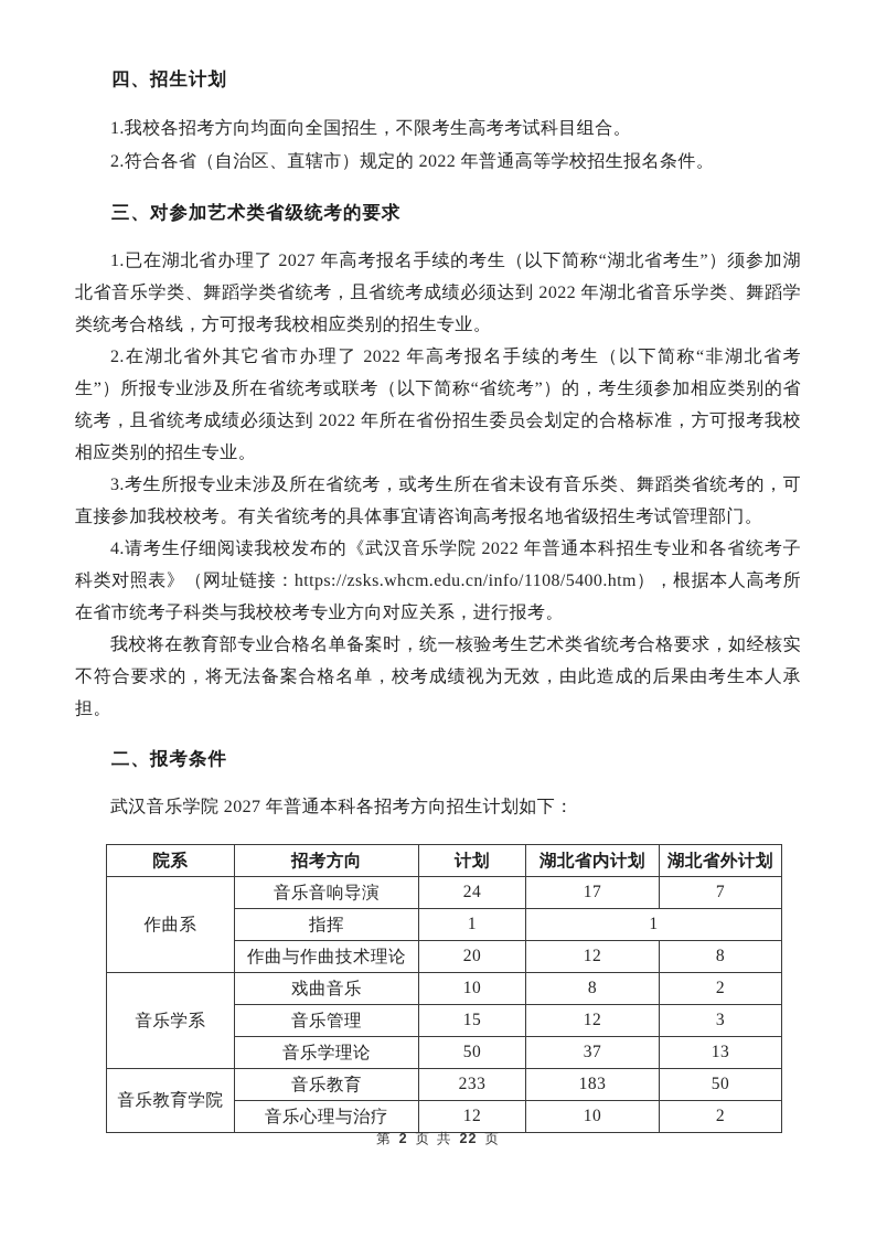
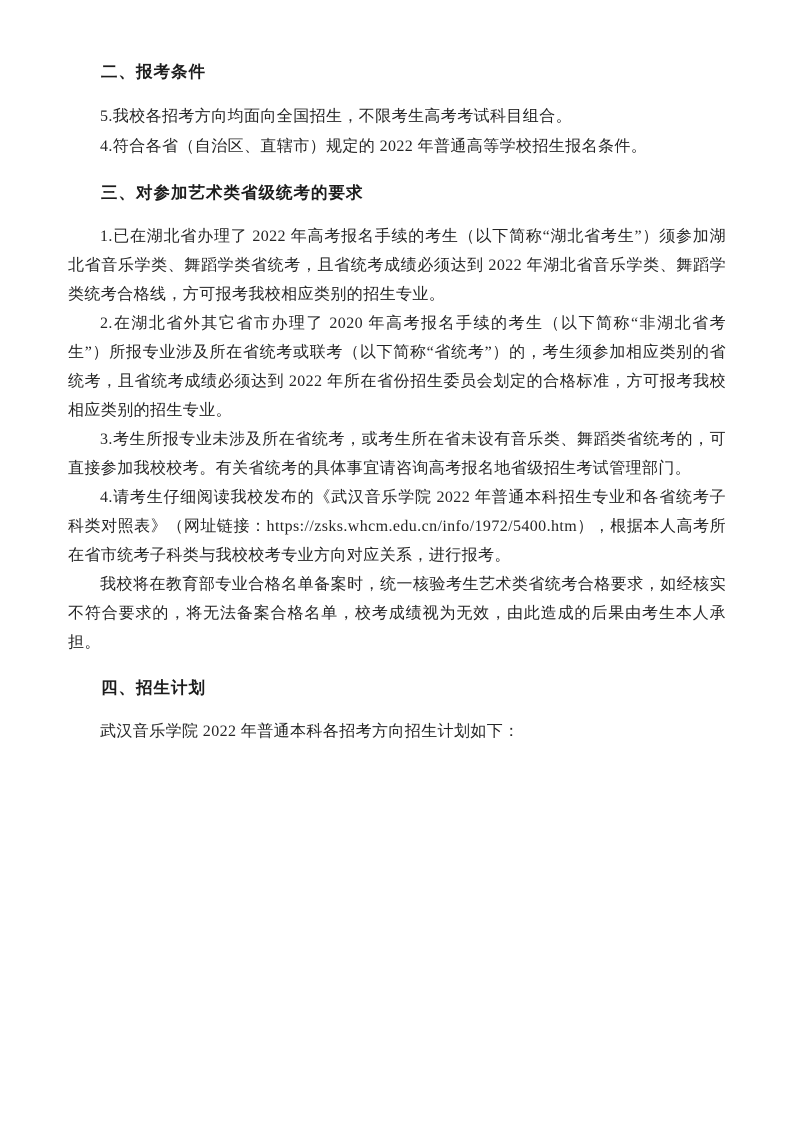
- 四、招生计划
+ 二、报考条件
- 1.我校各招考方向均面向全国招生，不限考生高考考试科目组合。
+ 5.我校各招考方向均面向全国招生，不限考生高考考试科目组合。
- 2.符合各省（自治区、直辖市）规定的 2022 年普通高等学校招生报名条件。
+ 4.符合各省（自治区、直辖市）规定的 2022 年普通高等学校招生报名条件。
  三、对参加艺术类省级统考的要求
- 1.已在湖北省办理了 2027 年高考报名手续的考生（以下简称“湖北省考生”）须参加湖北省音乐学类、舞蹈学类省统考，且省统考成绩必须达到 2022 年湖北省音乐学类、舞蹈学类统考合格线，方可报考我校相应类别的招生专业。
+ 1.已在湖北省办理了 2022 年高考报名手续的考生（以下简称“湖北省考生”）须参加湖北省音乐学类、舞蹈学类省统考，且省统考成绩必须达到 2022 年湖北省音乐学类、舞蹈学类统考合格线，方可报考我校相应类别的招生专业。
- 2.在湖北省外其它省市办理了 2022 年高考报名手续的考生（以下简称“非湖北省考生”）所报专业涉及所在省统考或联考（以下简称“省统考”）的，考生须参加相应类别的省统考，且省统考成绩必须达到 2022 年所在省份招生委员会划定的合格标准，方可报考我校相应类别的招生专业。
+ 2.在湖北省外其它省市办理了 2020 年高考报名手续的考生（以下简称“非湖北省考生”）所报专业涉及所在省统考或联考（以下简称“省统考”）的，考生须参加相应类别的省统考，且省统考成绩必须达到 2022 年所在省份招生委员会划定的合格标准，方可报考我校相应类别的招生专业。
  3.考生所报专业未涉及所在省统考，或考生所在省未设有音乐类、舞蹈类省统考的，可直接参加我校校考。有关省统考的具体事宜请咨询高考报名地省级招生考试管理部门。
- 4.请考生仔细阅读我校发布的《武汉音乐学院 2022 年普通本科招生专业和各省统考子科类对照表》（网址链接：https://zsks.whcm.edu.cn/info/1108/5400.htm），根据本人高考所在省市统考子科类与我校校考专业方向对应关系，进行报考。
+ 4.请考生仔细阅读我校发布的《武汉音乐学院 2022 年普通本科招生专业和各省统考子科类对照表》（网址链接：https://zsks.whcm.edu.cn/info/1972/5400.htm），根据本人高考所在省市统考子科类与我校校考专业方向对应关系，进行报考。
  我校将在教育部专业合格名单备案时，统一核验考生艺术类省统考合格要求，如经核实不符合要求的，将无法备案合格名单，校考成绩视为无效，由此造成的后果由考生本人承担。
- 二、报考条件
+ 四、招生计划
- 武汉音乐学院 2027 年普通本科各招考方向招生计划如下：
+ 武汉音乐学院 2022 年普通本科各招考方向招生计划如下：
- 院系	招考方向	计划	湖北省内计划	湖北省外计划
- 作曲系	音乐音响导演	24	17	7
- 指挥	1	1
- 作曲与作曲技术理论	20	12	8
- 音乐学系	戏曲音乐	10	8	2
- 音乐管理	15	12	3
- 音乐学理论	50	37	13
- 音乐教育学院	音乐教育	233	183	50
- 音乐心理与治疗	12	10	2
- 第 2 页 共 22 页
